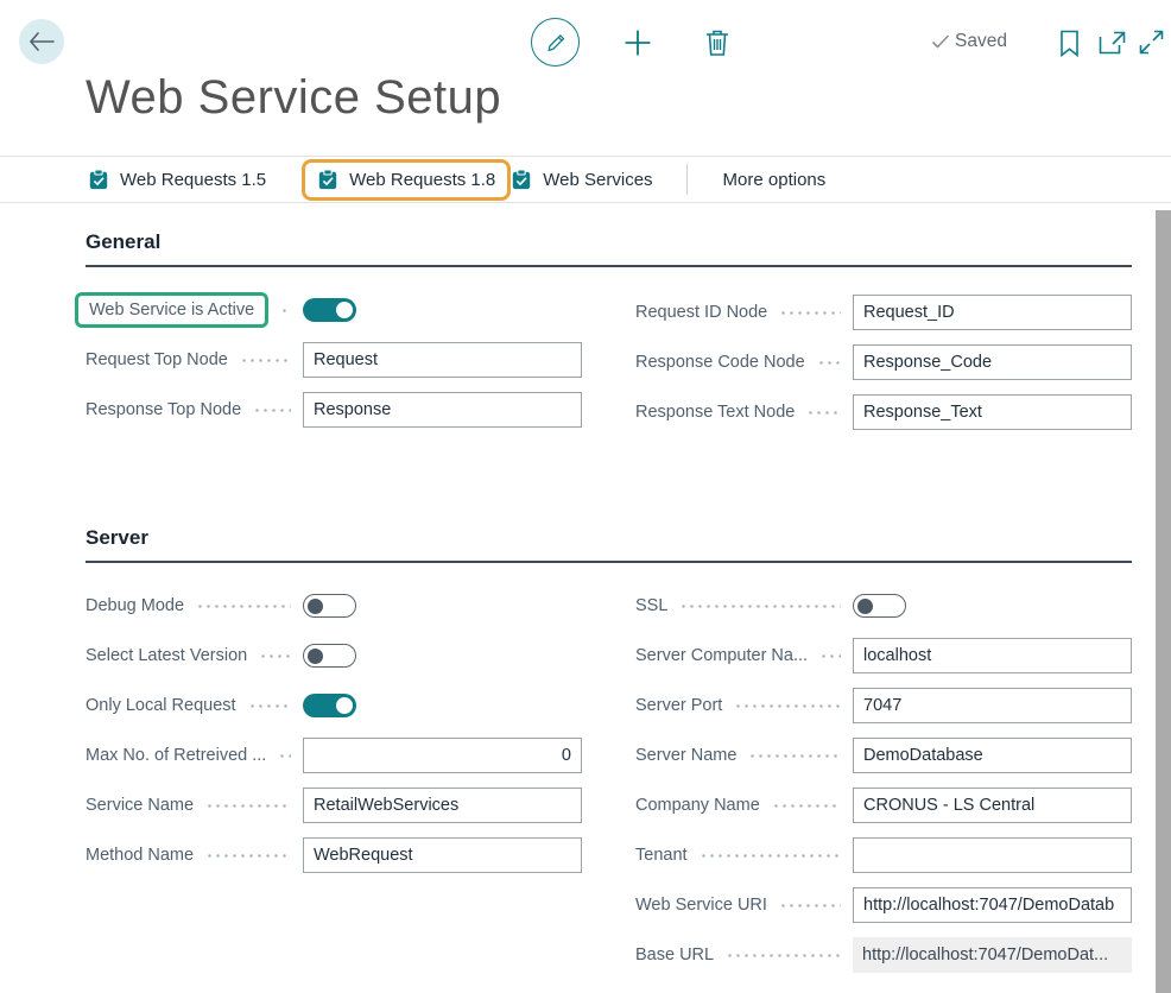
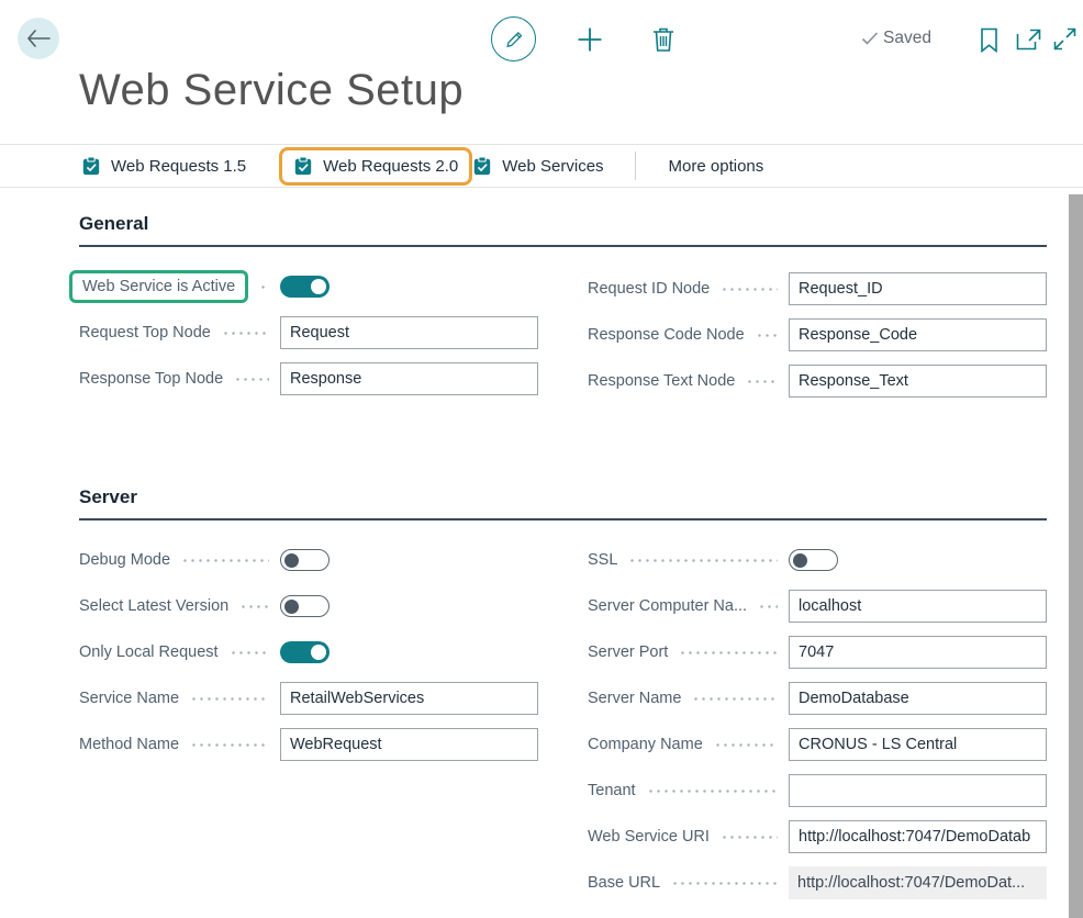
  Saved
  Web Service Setup
  Web Requests 1.5
- Web Requests 1.8
+ Web Requests 2.0
  Web Services
  More options
  General
  Web Service is Active
  Request Top Node
  Request
  Response Top Node
  Response
  Request ID Node
  Request_ID
  Response Code Node
  Response_Code
  Response Text Node
  Response_Text
  Server
  Debug Mode
  Select Latest Version
  Only Local Request
- Max No. of Retreived ...
- 0
  Service Name
  RetailWebServices
  Method Name
  WebRequest
  SSL
  Server Computer Na...
  localhost
  Server Port
  7047
  Server Name
  DemoDatabase
  Company Name
  CRONUS - LS Central
  Tenant
  Web Service URI
  http://localhost:7047/DemoDatab
  Base URL
  http://localhost:7047/DemoDat...
